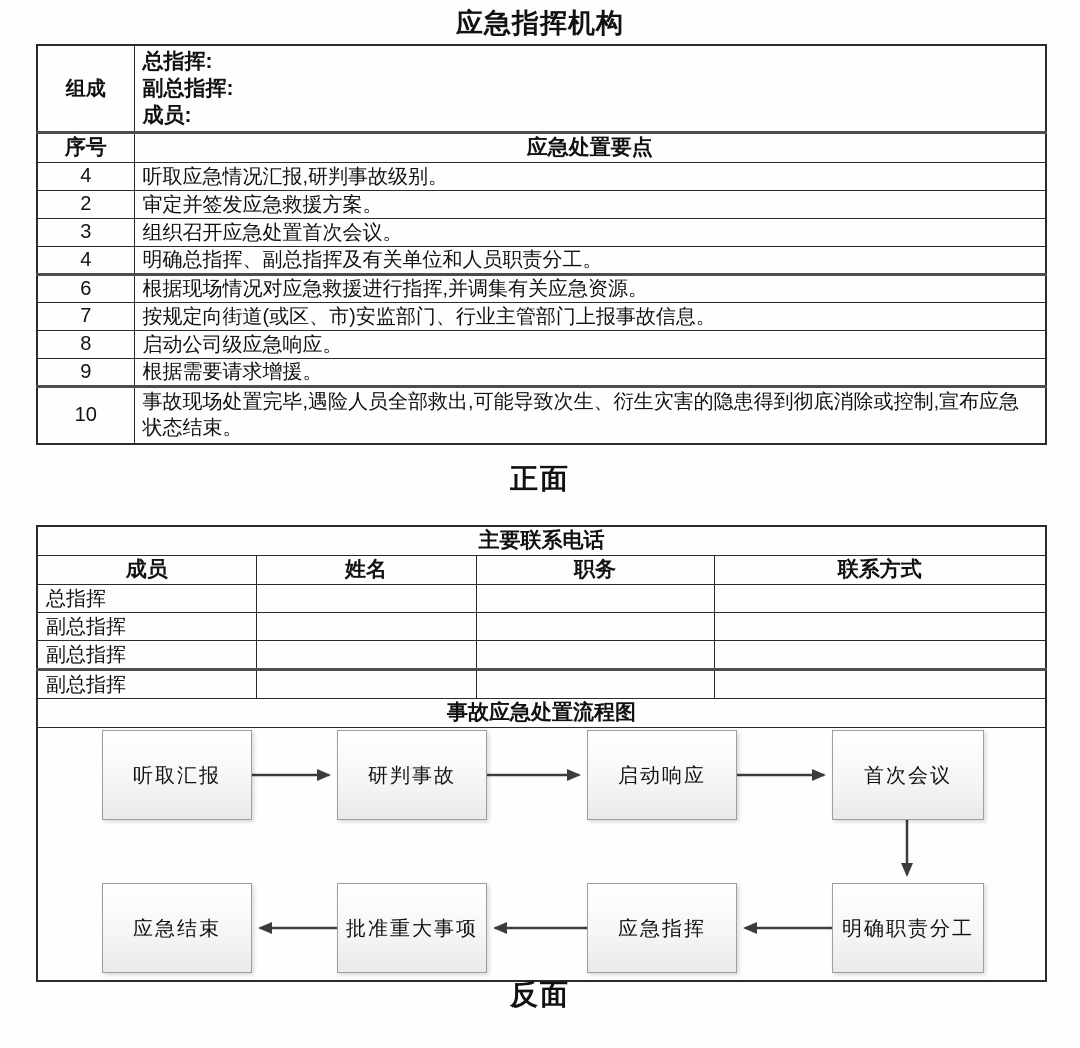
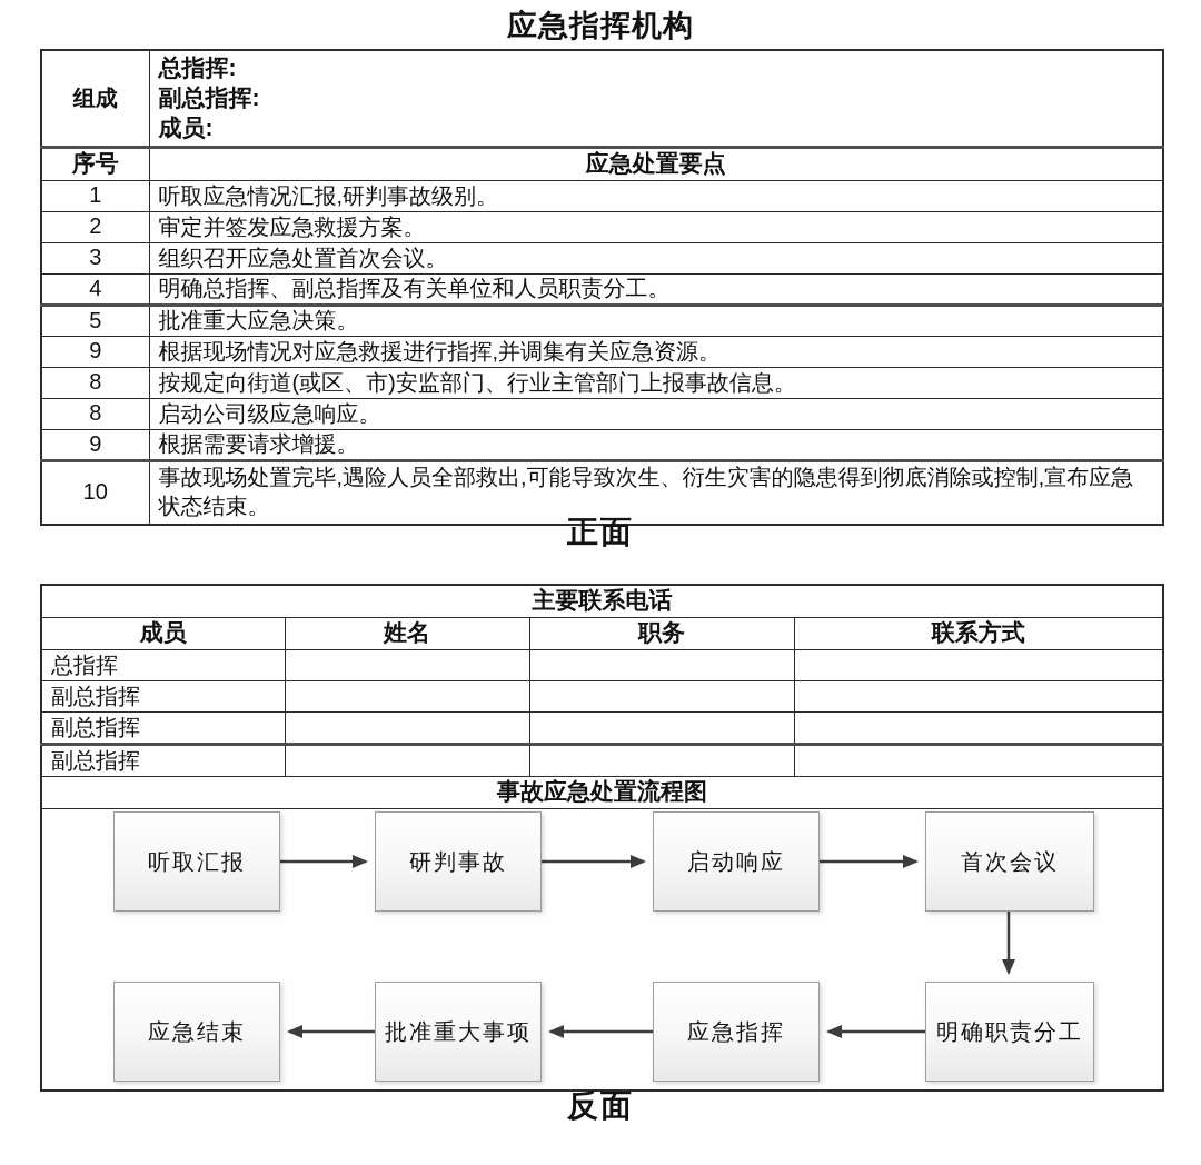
  应急指挥机构
  组成	总指挥: 副总指挥: 成员:
  序号	应急处置要点
- 4	听取应急情况汇报,研判事故级别。
+ 1	听取应急情况汇报,研判事故级别。
  2	审定并签发应急救援方案。
  3	组织召开应急处置首次会议。
  4	明确总指挥、副总指挥及有关单位和人员职责分工。
+ 5	批准重大应急决策。
- 6	根据现场情况对应急救援进行指挥,并调集有关应急资源。
+ 9	根据现场情况对应急救援进行指挥,并调集有关应急资源。
- 7	按规定向街道(或区、市)安监部门、行业主管部门上报事故信息。
+ 8	按规定向街道(或区、市)安监部门、行业主管部门上报事故信息。
  8	启动公司级应急响应。
  9	根据需要请求增援。
  10	事故现场处置完毕,遇险人员全部救出,可能导致次生、衍生灾害的隐患得到彻底消除或控制,宣布应急状态结束。
  正面
  主要联系电话
  成员	姓名	职务	联系方式
  总指挥
  副总指挥
  副总指挥
  副总指挥
  事故应急处置流程图
  听取汇报 研判事故 启动响应 首次会议 明确职责分工 应急指挥 批准重大事项 应急结束
  反面
